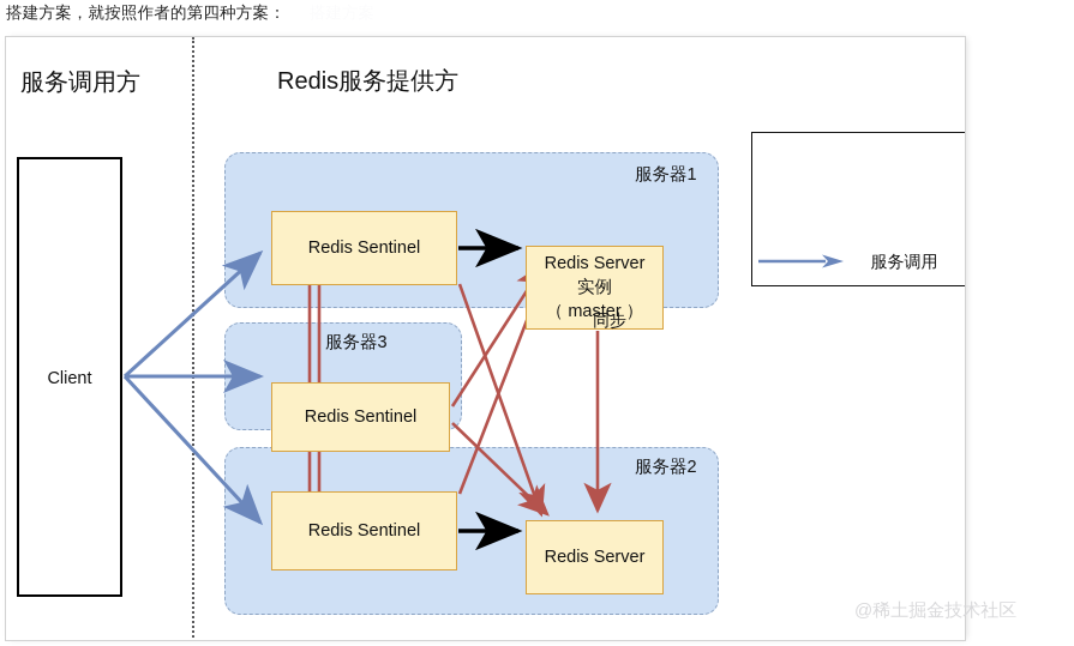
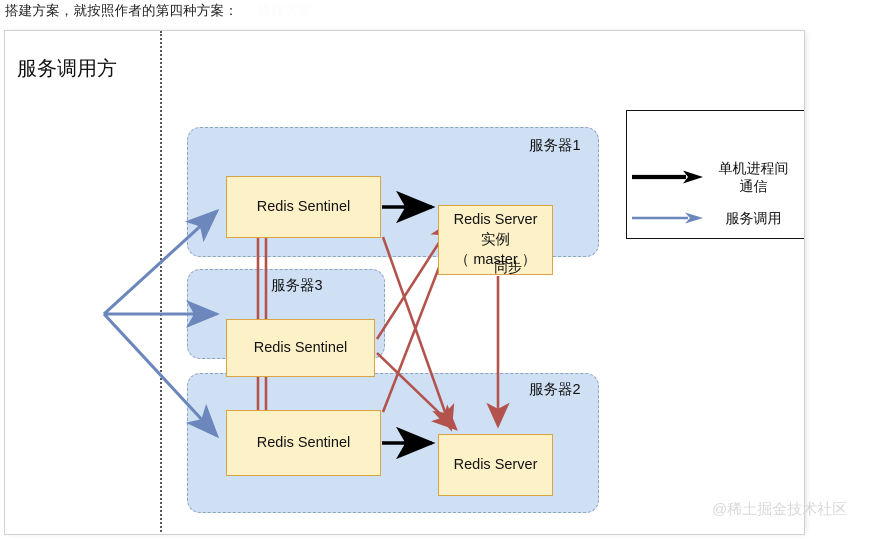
  搭建方案，就按照作者的第四种方案：
  服务调用方
- Redis服务提供方
- Client
  服务器1
  服务器3
  服务器2
  Redis Sentinel
  Redis Sentinel
  Redis Sentinel
  Redis Server
  实例
  （ master ）
  Redis Server
  同步
+ 单机进程间
+ 通信
  服务调用
  @稀土掘金技术社区
